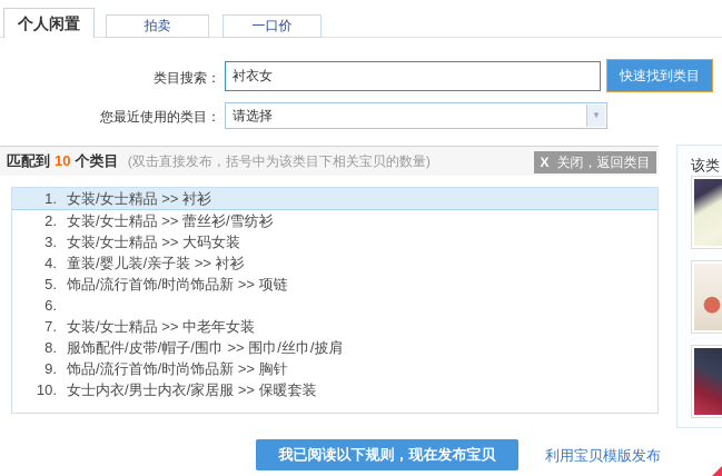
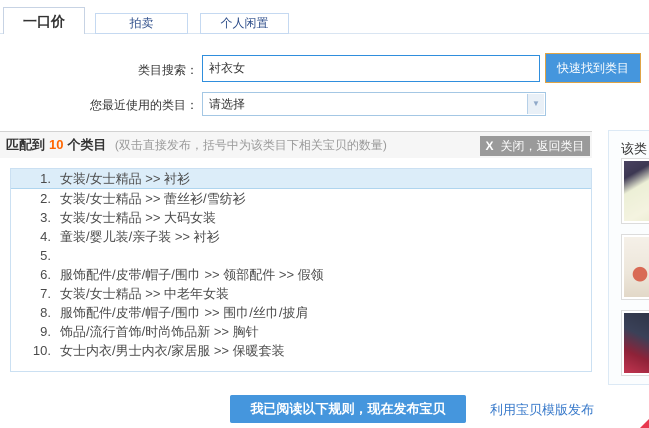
- 个人闲置
+ 一口价
  拍卖
- 一口价
+ 个人闲置
  类目搜索：
  衬衣女
  快速找到类目
  您最近使用的类目：
  请选择
  ▼
  匹配到 10 个类目 (双击直接发布，括号中为该类目下相关宝贝的数量)
  X 关闭，返回类目
  1.
  女装/女士精品 >> 衬衫
  2.
  女装/女士精品 >> 蕾丝衫/雪纺衫
  3.
  女装/女士精品 >> 大码女装
  4.
  童装/婴儿装/亲子装 >> 衬衫
  5.
- 饰品/流行首饰/时尚饰品新 >> 项链
  6.
+ 服饰配件/皮带/帽子/围巾 >> 领部配件 >> 假领
  7.
  女装/女士精品 >> 中老年女装
  8.
  服饰配件/皮带/帽子/围巾 >> 围巾/丝巾/披肩
  9.
  饰品/流行首饰/时尚饰品新 >> 胸针
  10.
  女士内衣/男士内衣/家居服 >> 保暖套装
  该类
  我已阅读以下规则，现在发布宝贝
  利用宝贝模版发布
